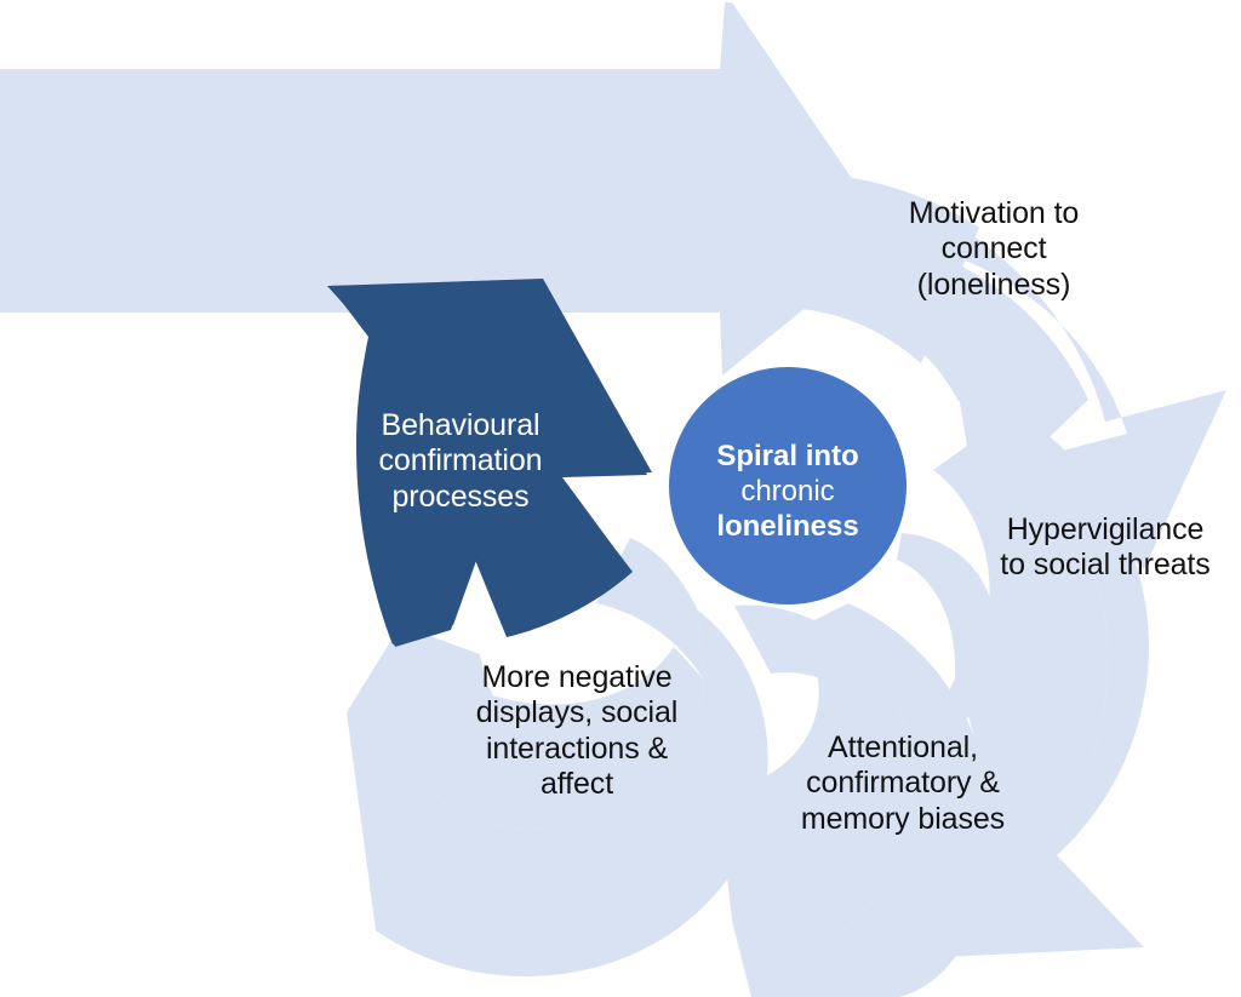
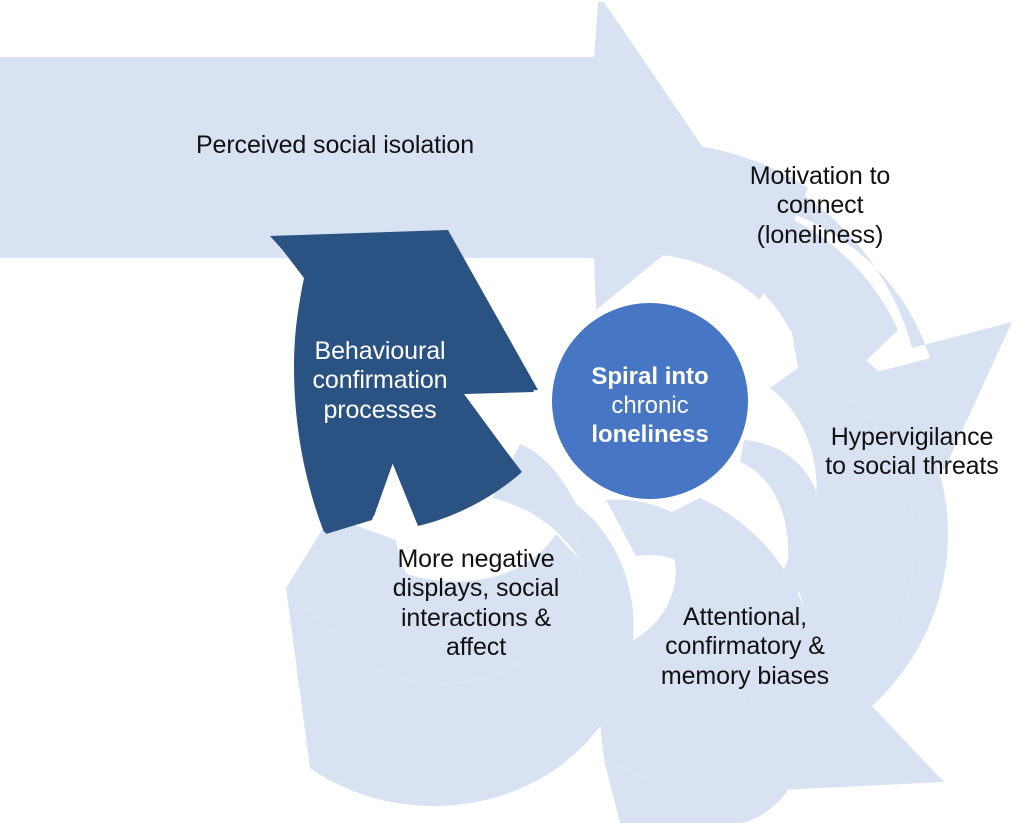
+ Perceived social isolation
  Motivation to
  connect
  (loneliness)
  Hypervigilance
  to social threats
  Attentional,
  confirmatory &
  memory biases
  More negative
  displays, social
  interactions &
  affect
  Behavioural
  confirmation
  processes
  Spiral into
  chronic
  loneliness
